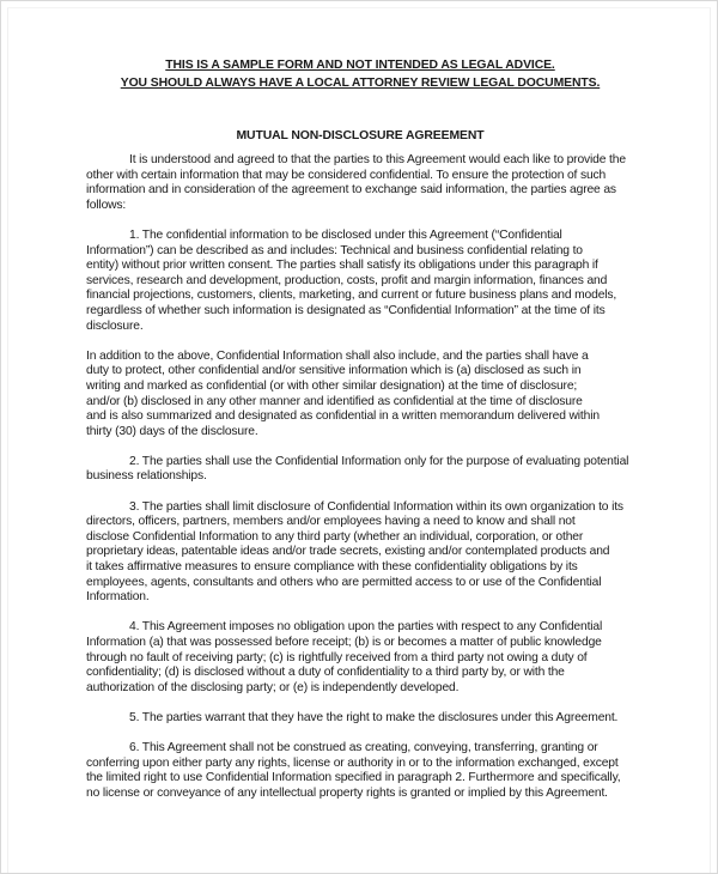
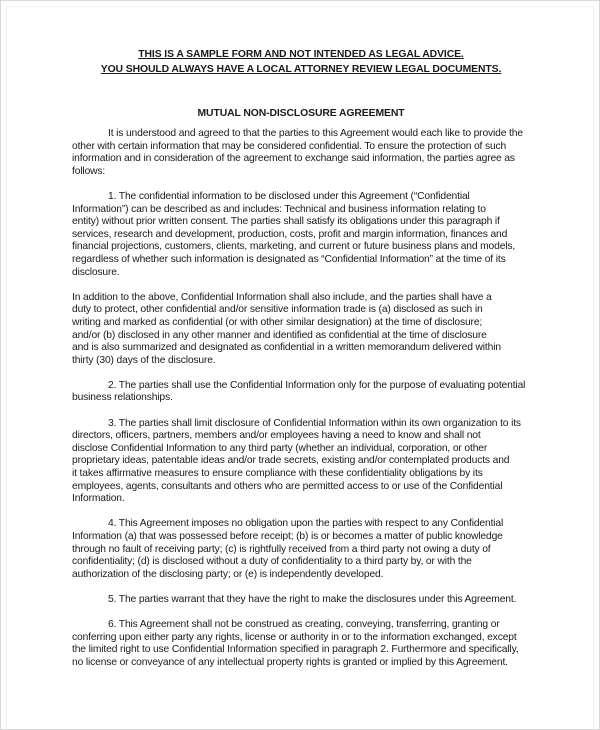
  THIS IS A SAMPLE FORM AND NOT INTENDED AS LEGAL ADVICE.
  YOU SHOULD ALWAYS HAVE A LOCAL ATTORNEY REVIEW LEGAL DOCUMENTS.
  MUTUAL NON-DISCLOSURE AGREEMENT
  It is understood and agreed to that the parties to this Agreement would each like to provide the
  other with certain information that may be considered confidential. To ensure the protection of such
  information and in consideration of the agreement to exchange said information, the parties agree as
  follows:
  1. The confidential information to be disclosed under this Agreement (“Confidential
- Information”) can be described as and includes: Technical and business confidential relating to
+ Information”) can be described as and includes: Technical and business information relating to
  entity) without prior written consent. The parties shall satisfy its obligations under this paragraph if
  services, research and development, production, costs, profit and margin information, finances and
  financial projections, customers, clients, marketing, and current or future business plans and models,
  regardless of whether such information is designated as “Confidential Information” at the time of its
  disclosure.
  In addition to the above, Confidential Information shall also include, and the parties shall have a
- duty to protect, other confidential and/or sensitive information which is (a) disclosed as such in
+ duty to protect, other confidential and/or sensitive information trade is (a) disclosed as such in
  writing and marked as confidential (or with other similar designation) at the time of disclosure;
  and/or (b) disclosed in any other manner and identified as confidential at the time of disclosure
  and is also summarized and designated as confidential in a written memorandum delivered within
  thirty (30) days of the disclosure.
  2. The parties shall use the Confidential Information only for the purpose of evaluating potential
  business relationships.
  3. The parties shall limit disclosure of Confidential Information within its own organization to its
  directors, officers, partners, members and/or employees having a need to know and shall not
  disclose Confidential Information to any third party (whether an individual, corporation, or other
  proprietary ideas, patentable ideas and/or trade secrets, existing and/or contemplated products and
  it takes affirmative measures to ensure compliance with these confidentiality obligations by its
  employees, agents, consultants and others who are permitted access to or use of the Confidential
  Information.
  4. This Agreement imposes no obligation upon the parties with respect to any Confidential
  Information (a) that was possessed before receipt; (b) is or becomes a matter of public knowledge
  through no fault of receiving party; (c) is rightfully received from a third party not owing a duty of
  confidentiality; (d) is disclosed without a duty of confidentiality to a third party by, or with the
  authorization of the disclosing party; or (e) is independently developed.
  5. The parties warrant that they have the right to make the disclosures under this Agreement.
  6. This Agreement shall not be construed as creating, conveying, transferring, granting or
  conferring upon either party any rights, license or authority in or to the information exchanged, except
  the limited right to use Confidential Information specified in paragraph 2. Furthermore and specifically,
  no license or conveyance of any intellectual property rights is granted or implied by this Agreement.
